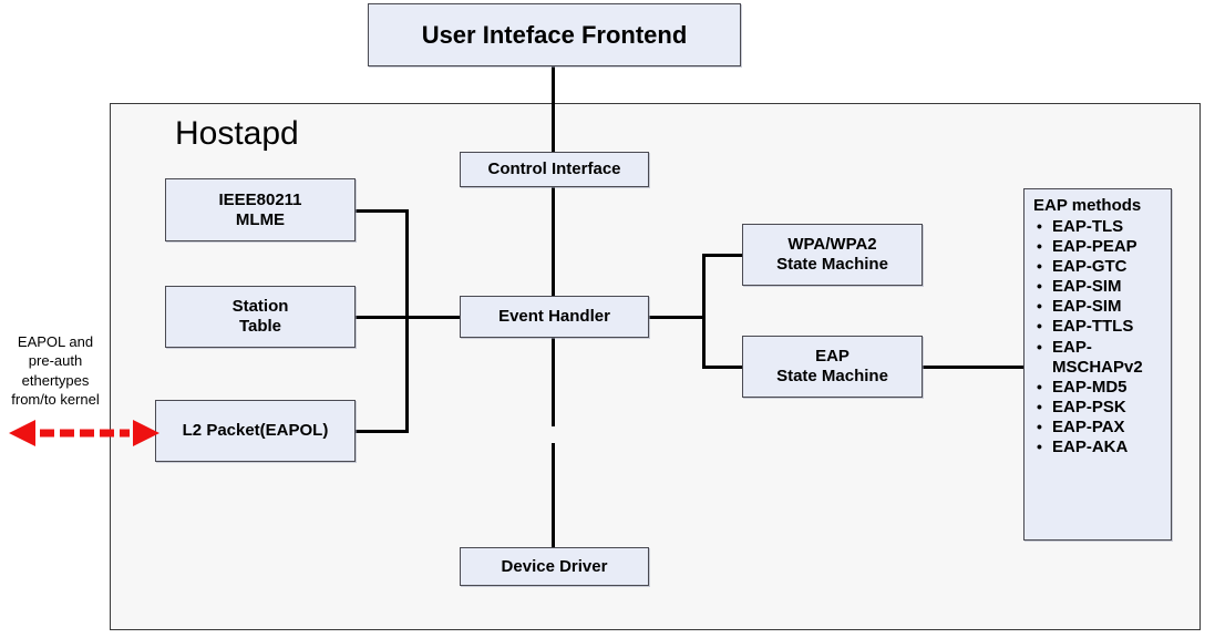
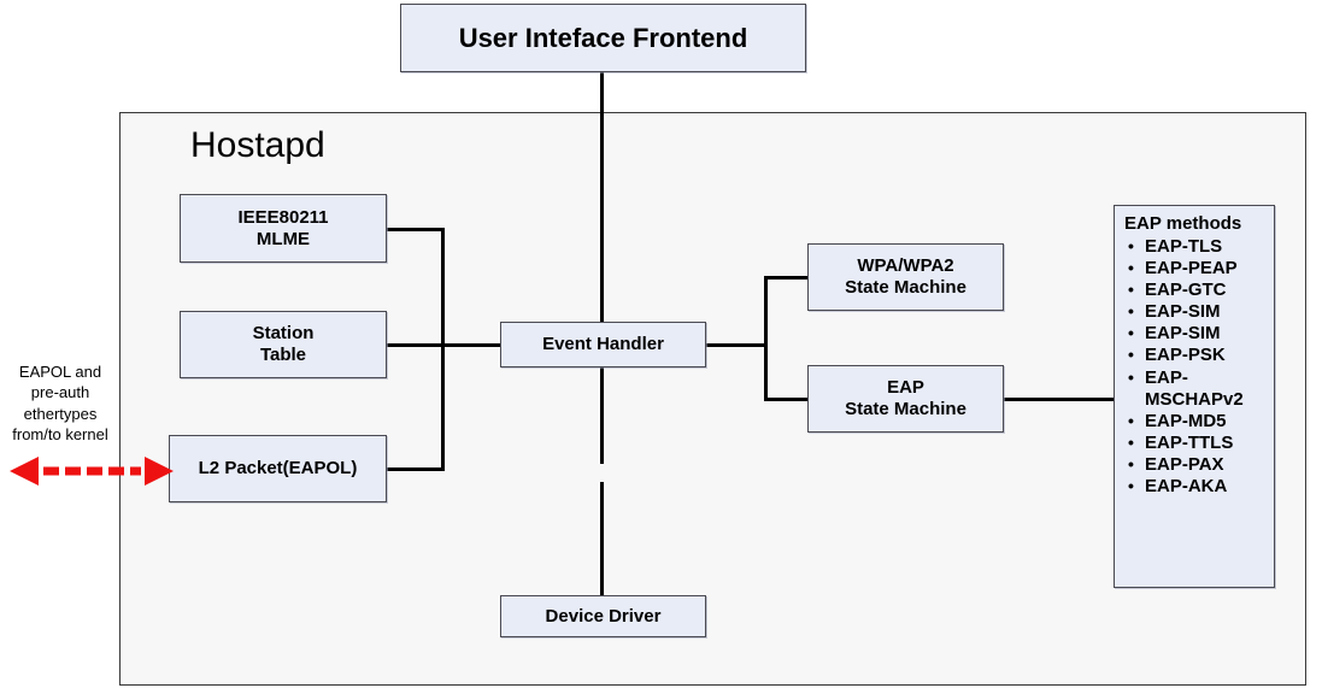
  User Inteface Frontend
  Hostapd
  IEEE80211
  MLME
  Station
  Table
  L2 Packet(EAPOL)
- Control Interface
  Event Handler
  Device Driver
  WPA/WPA2
  State Machine
  EAP
  State Machine
  EAP methods
  EAP-TLS
  EAP-PEAP
  EAP-GTC
  EAP-SIM
  EAP-SIM
- EAP-TTLS
+ EAP-PSK
  EAP-MSCHAPv2
  EAP-MD5
- EAP-PSK
+ EAP-TTLS
  EAP-PAX
  EAP-AKA
  EAPOL and
  pre-auth
  ethertypes
  from/to kernel
